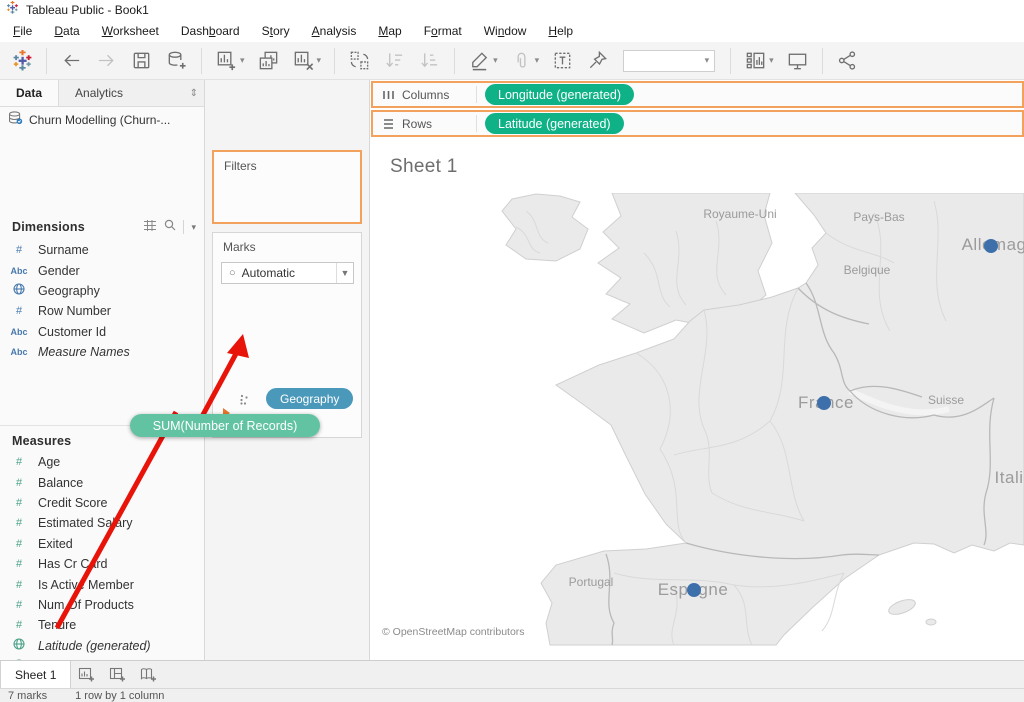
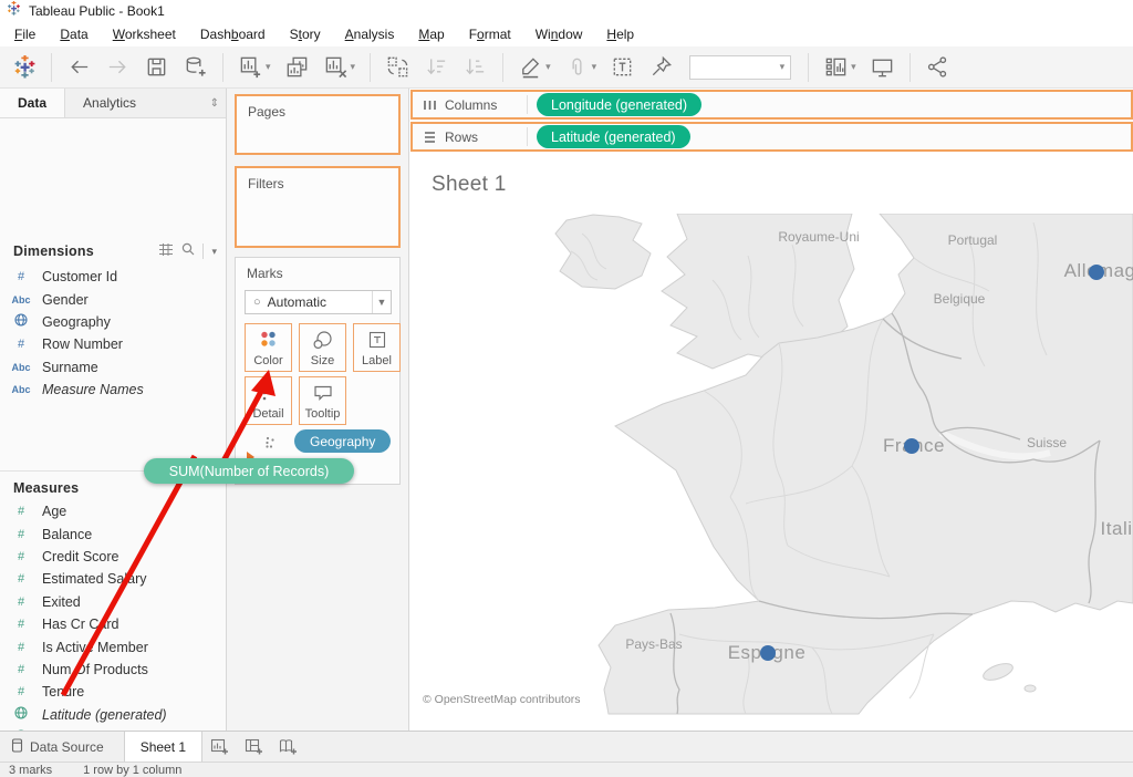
  Tableau Public - Book1
  File
  Data
  Worksheet
  Dashboard
  Story
  Analysis
  Map
  Format
  Window
  Help
  ▾
  ▾
  ▾
  ▾
  ▾
  ▾
  Data
  Analytics
  ⇕
- Churn Modelling (Churn-...
  Dimensions
  ▾
  #
- Surname
+ Customer Id
  Abc
  Gender
  Geography
  #
  Row Number
  Abc
- Customer Id
+ Surname
  Abc
  Measure Names
  Measures
  #
  Age
  #
  Balance
  #
  Credit Score
  #
  Estimated Saary
  #
  Exited
  #
  Has Cr Crd
  #
  Is Activ Member
  #
  Num Of Products
  #
  Tenure
  Latitude (generated)
+ Pages
  Filters
  Marks
  ○
  Automatic
  ▼
+ Color
+ Size
+ Label
+ Detail
+ Tooltip
  Geography
  Columns
  Longitude (generated)
  Rows
  Latitude (generated)
  Sheet 1
  Royaume-Uni
- Pays-Bas
+ Portugal
  Belgique
  Suisse
  Itali
- Portugal
+ Pays-Bas
  Espgne
  © OpenStreetMap contributors
  SUM(Number of Records)
+ Data Source
  Sheet 1
- 7 marks
+ 3 marks
  1 row by 1 column
